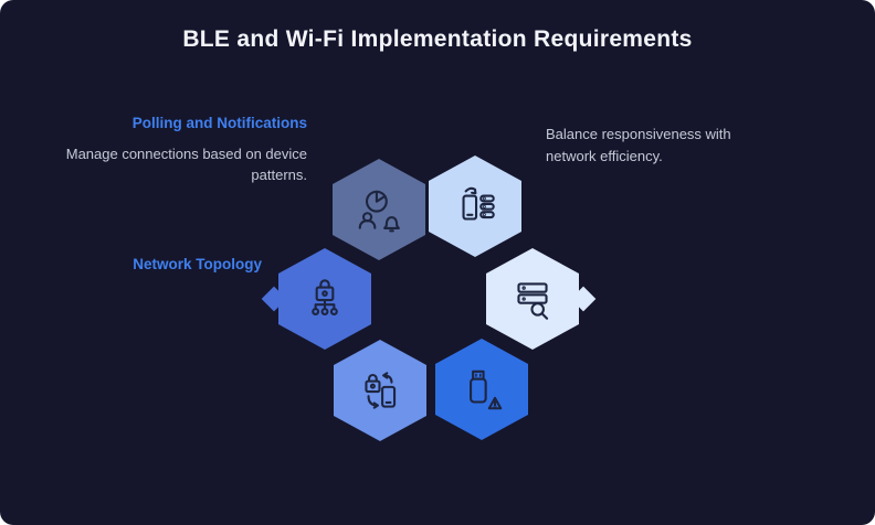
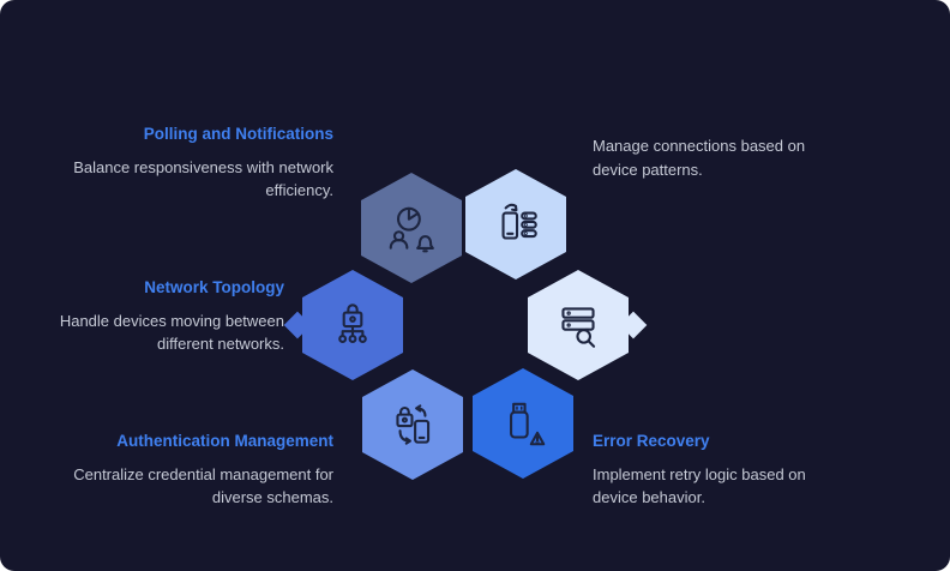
- BLE and Wi-Fi Implementation Requirements
  Polling and Notifications
- Manage connections based on device patterns.
+ Balance responsiveness with network efficiency.
  Network Topology
+ Handle devices moving between different networks.
+ Authentication Management
+ Centralize credential management for diverse schemas.
- Balance responsiveness with network efficiency.
+ Manage connections based on device patterns.
+ Error Recovery
+ Implement retry logic based on device behavior.
